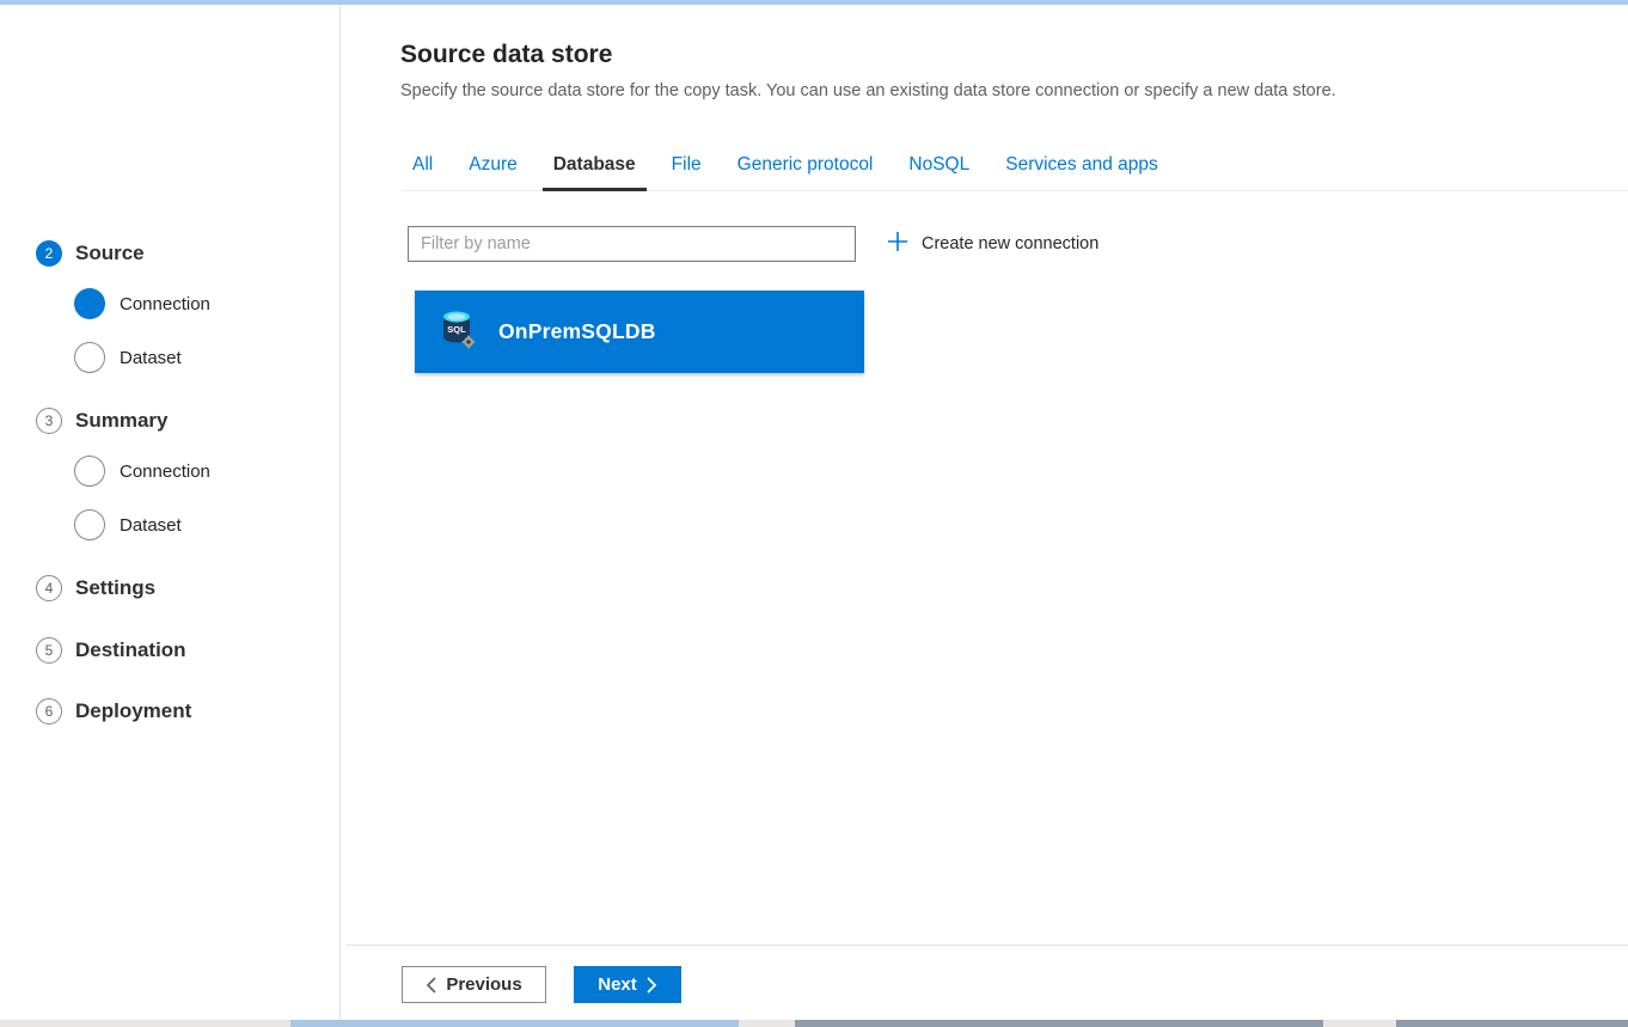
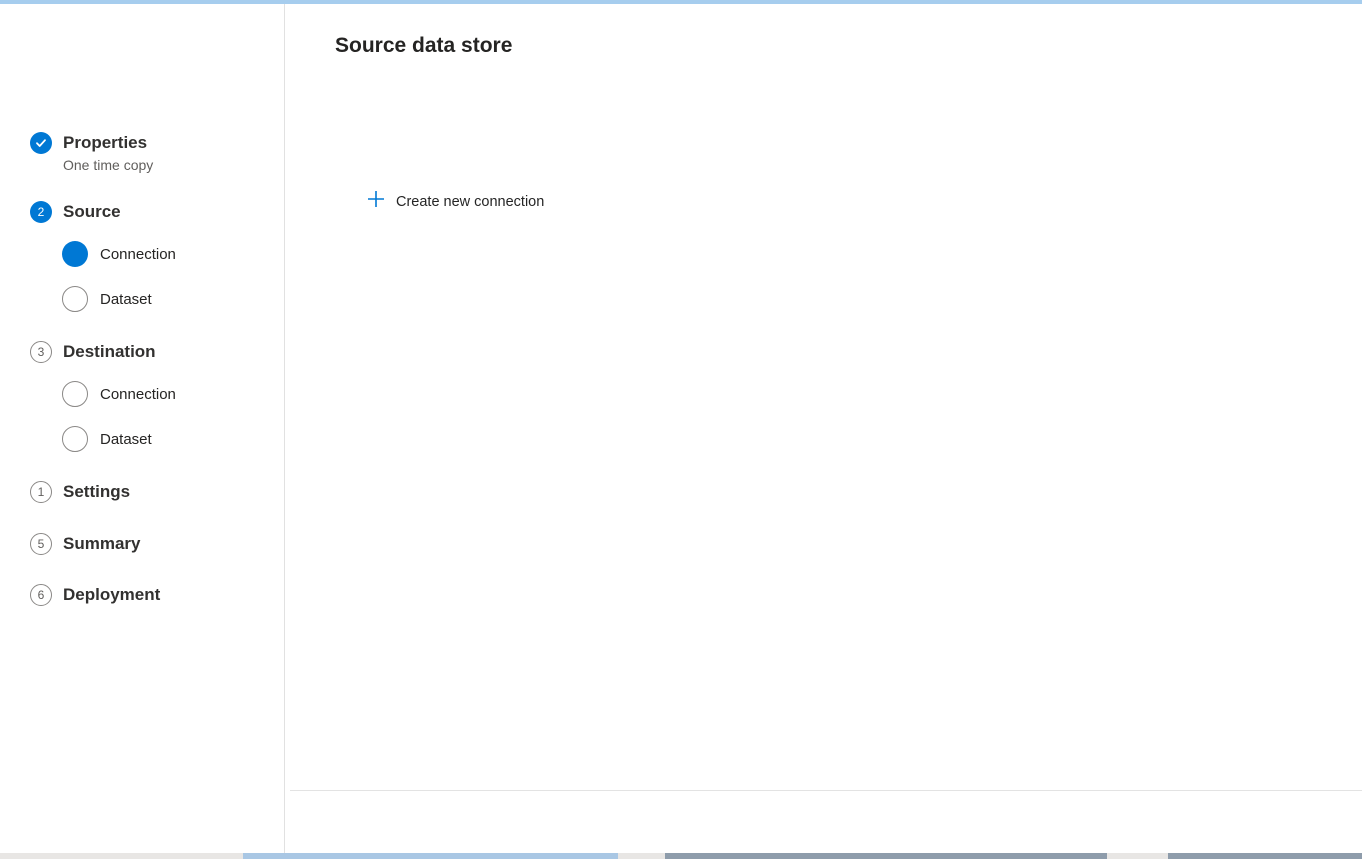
+ Properties
+ One time copy
  2
  Source
  Connection
  Dataset
  3
- Summary
+ Destination
  Connection
  Dataset
- 4
+ 1
  Settings
  5
- Destination
+ Summary
  6
  Deployment
  Source data store
- Specify the source data store for the copy task. You can use an existing data store connection or specify a new data store.
- All
- Azure
- Database
- File
- Generic protocol
- NoSQL
- Services and apps
- Filter by name
  Create new connection
- SQL
- OnPremSQLDB
- Previous
- Next
